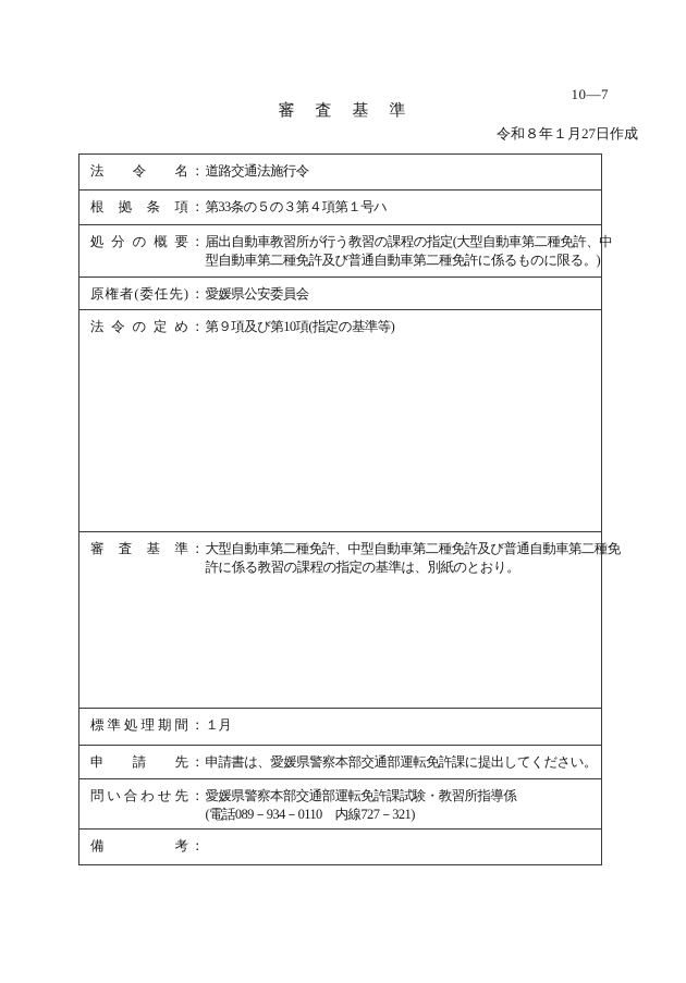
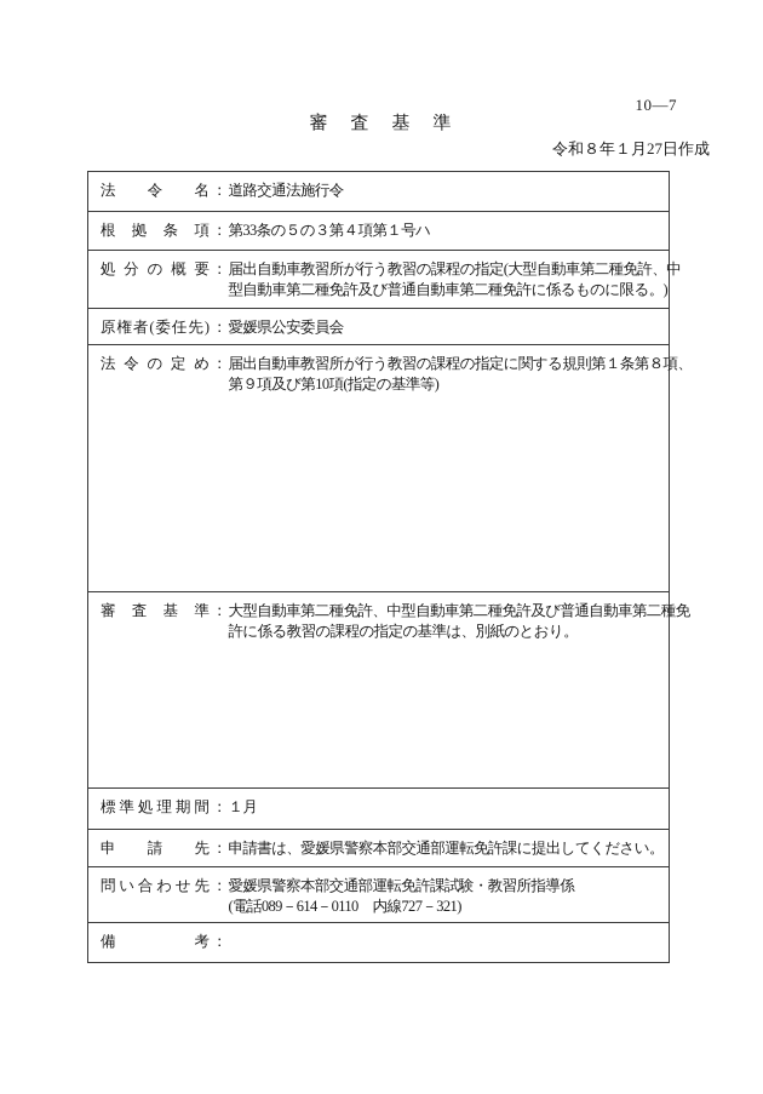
  10—7
  審 査 基 準
  令和８年１月27日作成
  法 令 名
  ：
  道路交通法施行令
  根 拠 条 項
  ：
  第33条の５の３第４項第１号ハ
  処分の概要
  ：
  届出自動車教習所が行う教習の課程の指定(大型自動車第二種免許、中
  型自動車第二種免許及び普通自動車第二種免許に係るものに限る。)
  原権者(委任先)
  ：
  愛媛県公安委員会
  法令の定め
  ：
+ 届出自動車教習所が行う教習の課程の指定に関する規則第１条第８項、
  第９項及び第10項(指定の基準等)
  審 査 基 準
  ：
  大型自動車第二種免許、中型自動車第二種免許及び普通自動車第二種免
  許に係る教習の課程の指定の基準は、別紙のとおり。
  標準処理期間
  ：
  １月
  申 請 先
  ：
  申請書は、愛媛県警察本部交通部運転免許課に提出してください。
  問い合わせ先
  ：
  愛媛県警察本部交通部運転免許課試験・教習所指導係
- (電話089－934－0110 内線727－321)
+ (電話089－614－0110 内線727－321)
  備 考
  ：
